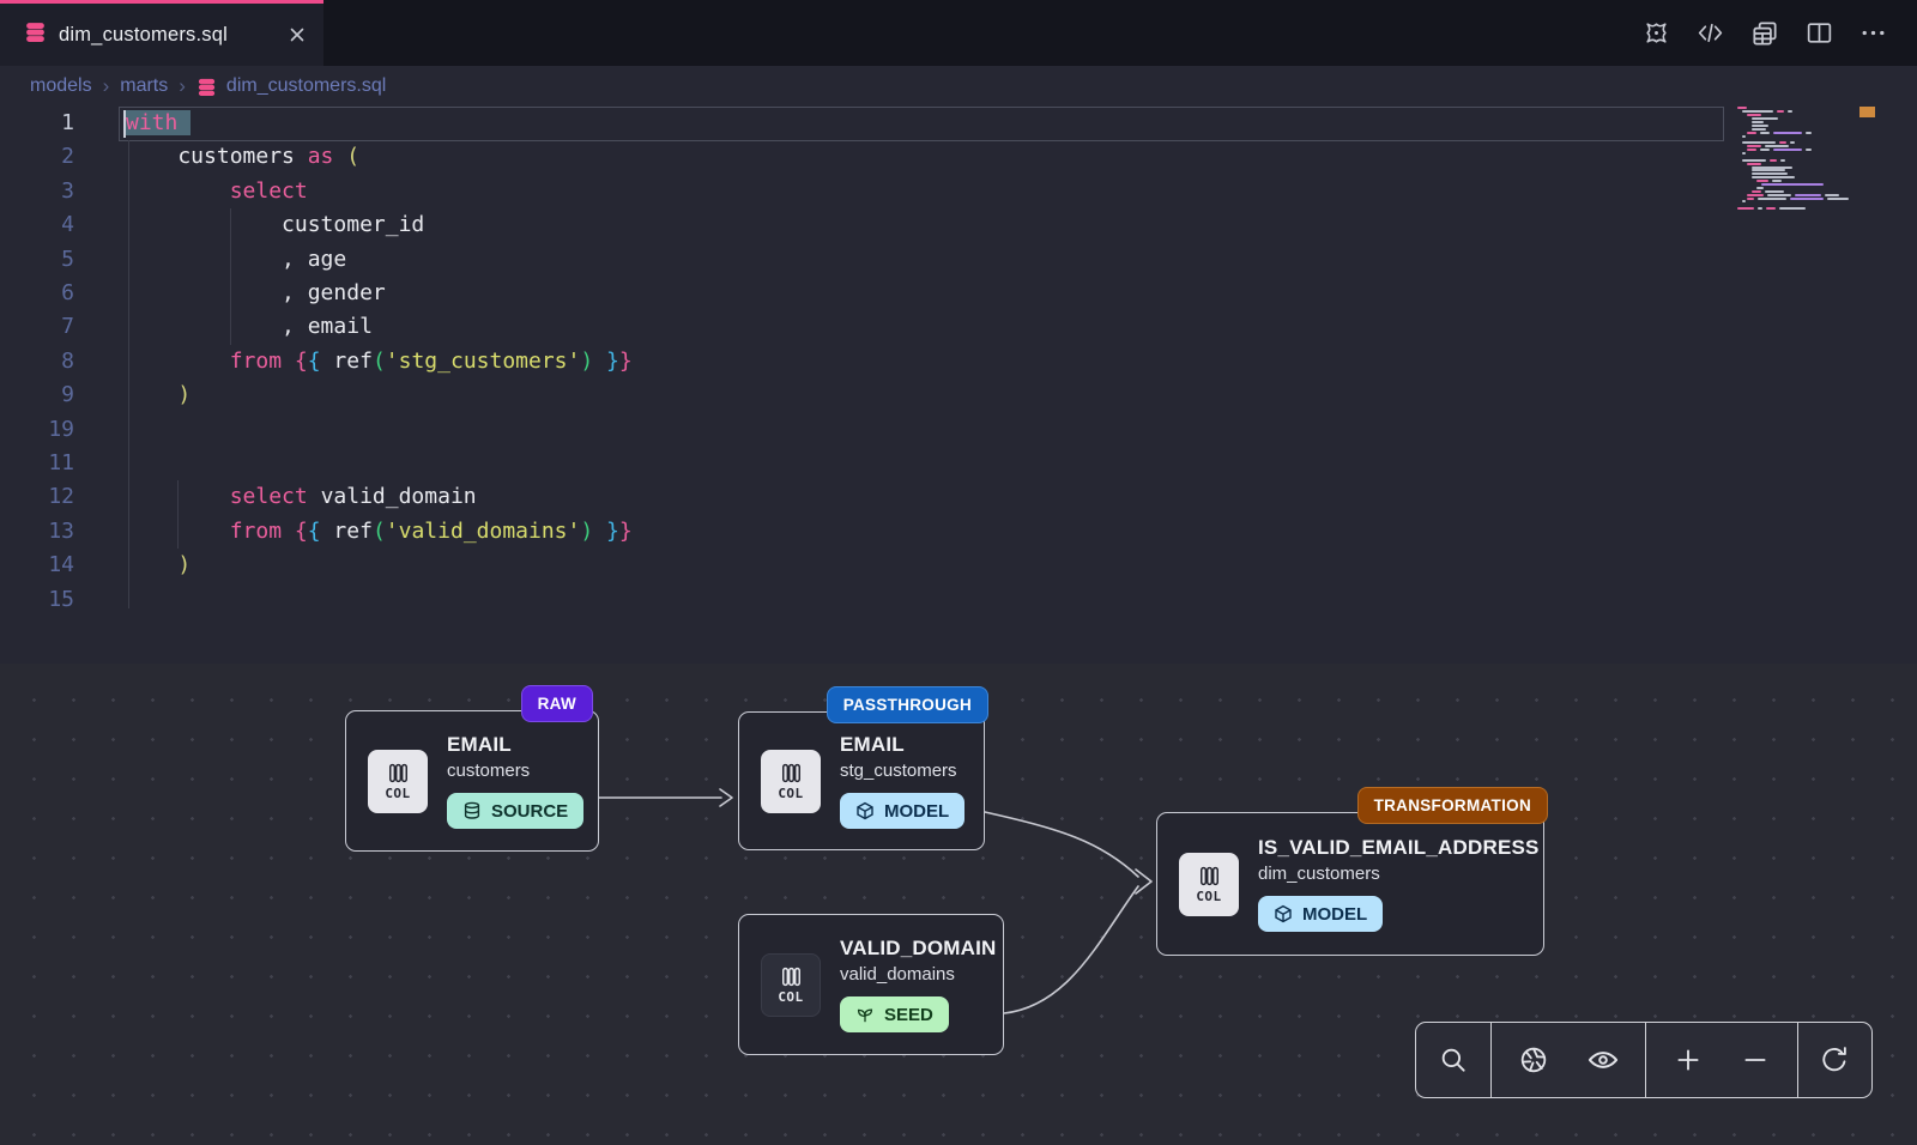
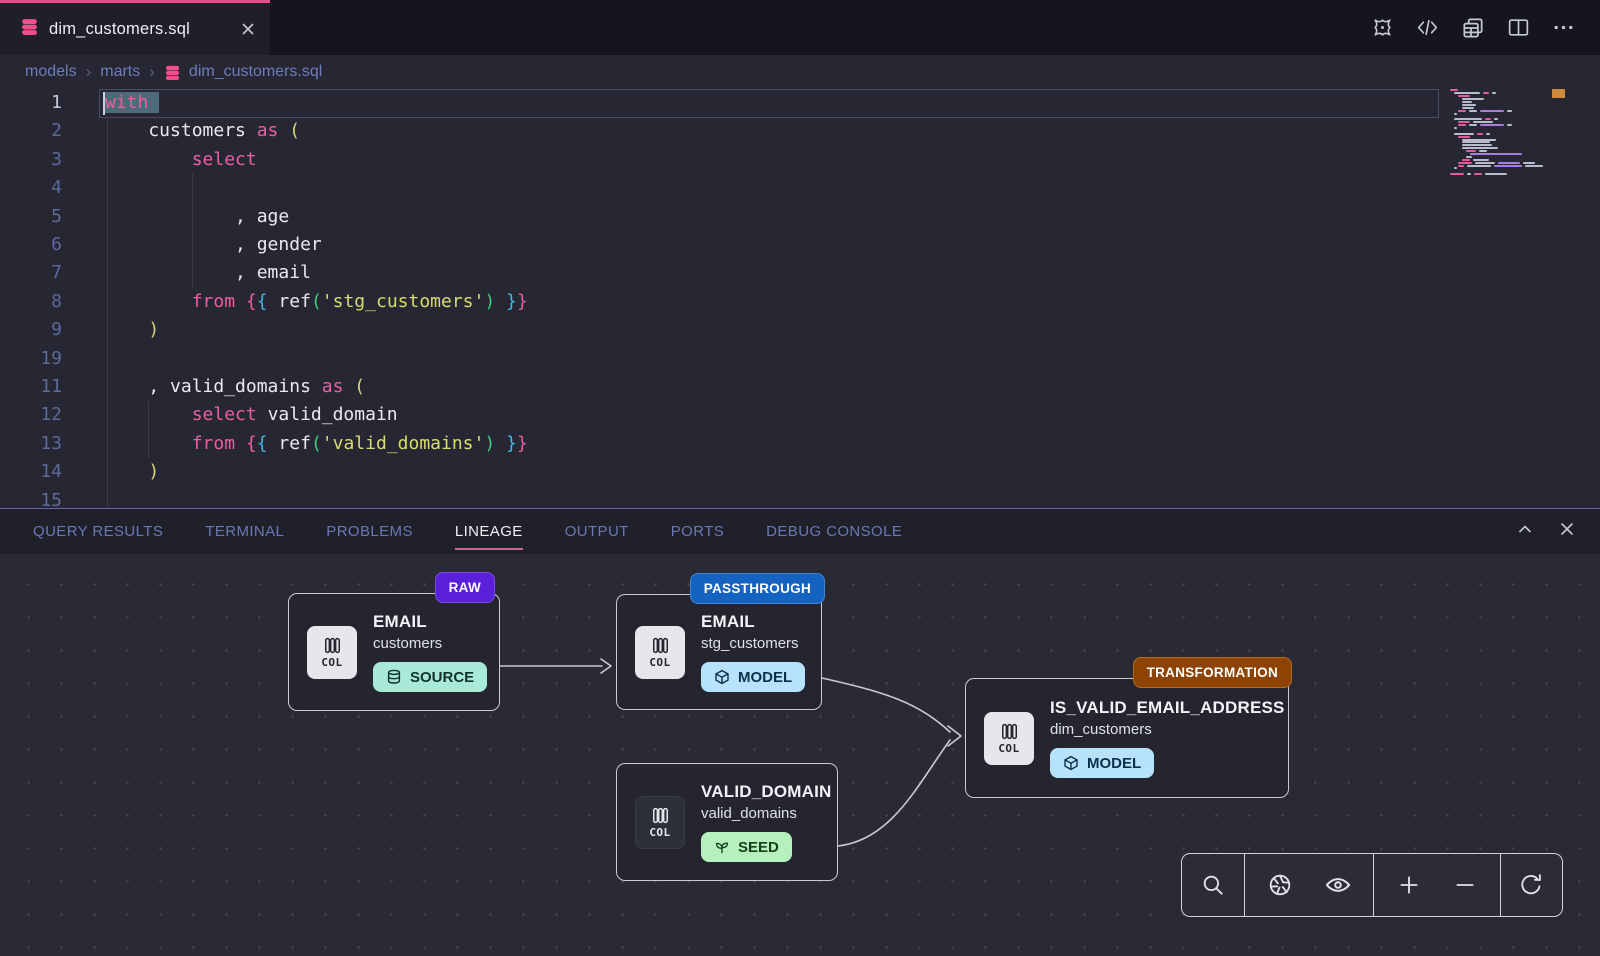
  dim_customers.sql
  models
  ›
  marts
  ›
  dim_customers.sql
  1
  with
  2
  customers as (
  3
  select
  4
- customer_id
  5
  , age
  6
  , gender
  7
  , email
  8
  from {{ ref('stg_customers') }}
  9
  )
  19
  11
+ , valid_domains as (
  12
  select valid_domain
  13
  from {{ ref('valid_domains') }}
  14
  )
  15
+ QUERY RESULTS
+ TERMINAL
+ PROBLEMS
+ LINEAGE
+ OUTPUT
+ PORTS
+ DEBUG CONSOLE
  RAW
  COL
  EMAIL
  customers
  SOURCE
  PASSTHROUGH
  COL
  EMAIL
  stg_customers
  MODEL
  COL
  VALID_DOMAIN
  valid_domains
  SEED
  TRANSFORMATION
  COL
  IS_VALID_EMAIL_ADDRESS
  dim_customers
  MODEL
